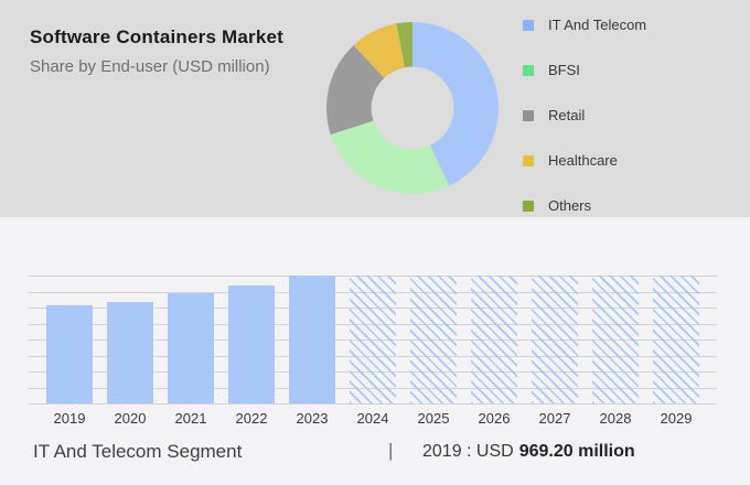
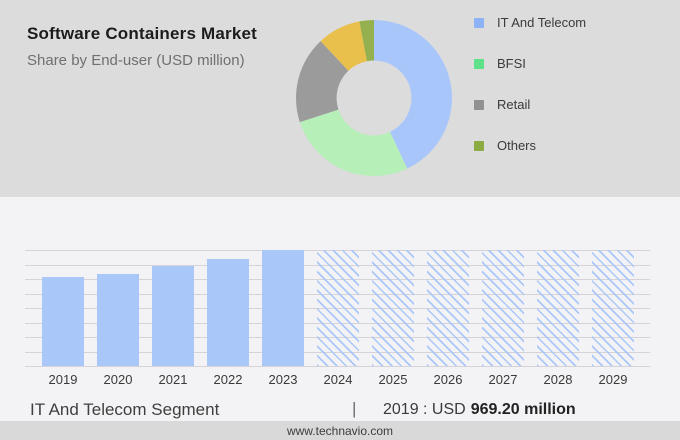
  Software Containers Market
  Share by End-user (USD million)
  IT And Telecom
  BFSI
  Retail
- Healthcare
  Others
  2019
  2020
  2021
  2022
  2023
  2024
  2025
  2026
  2027
  2028
  2029
  IT And Telecom Segment
  |
  2019 : USD 969.20 million
+ www.technavio.com
